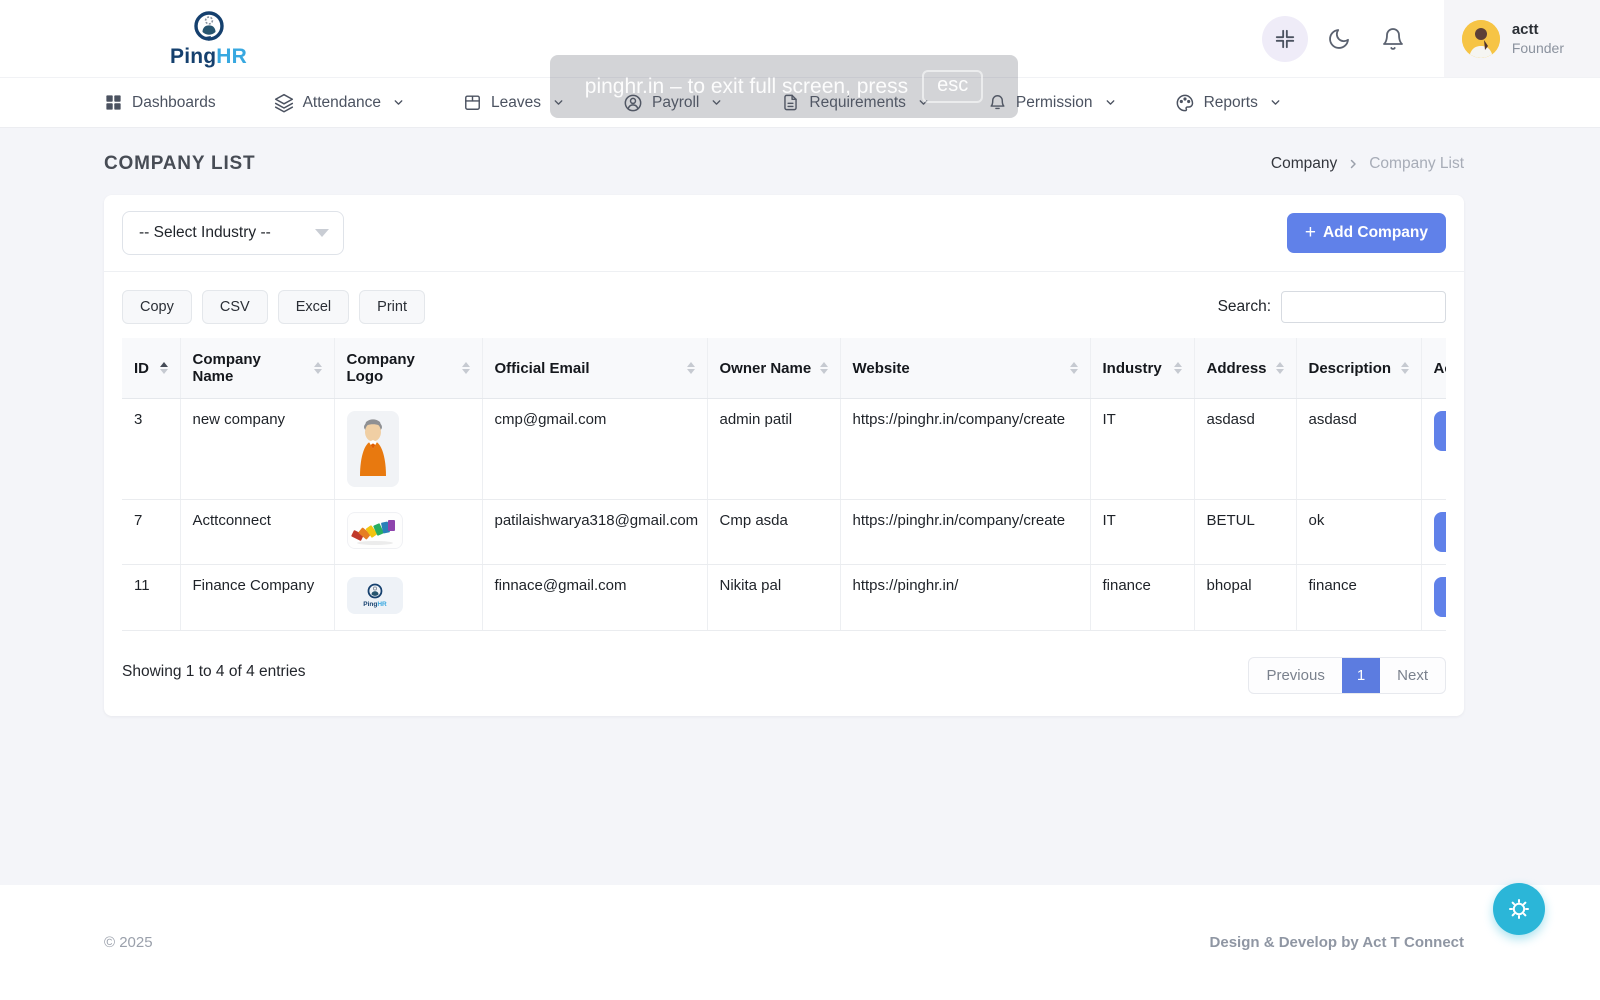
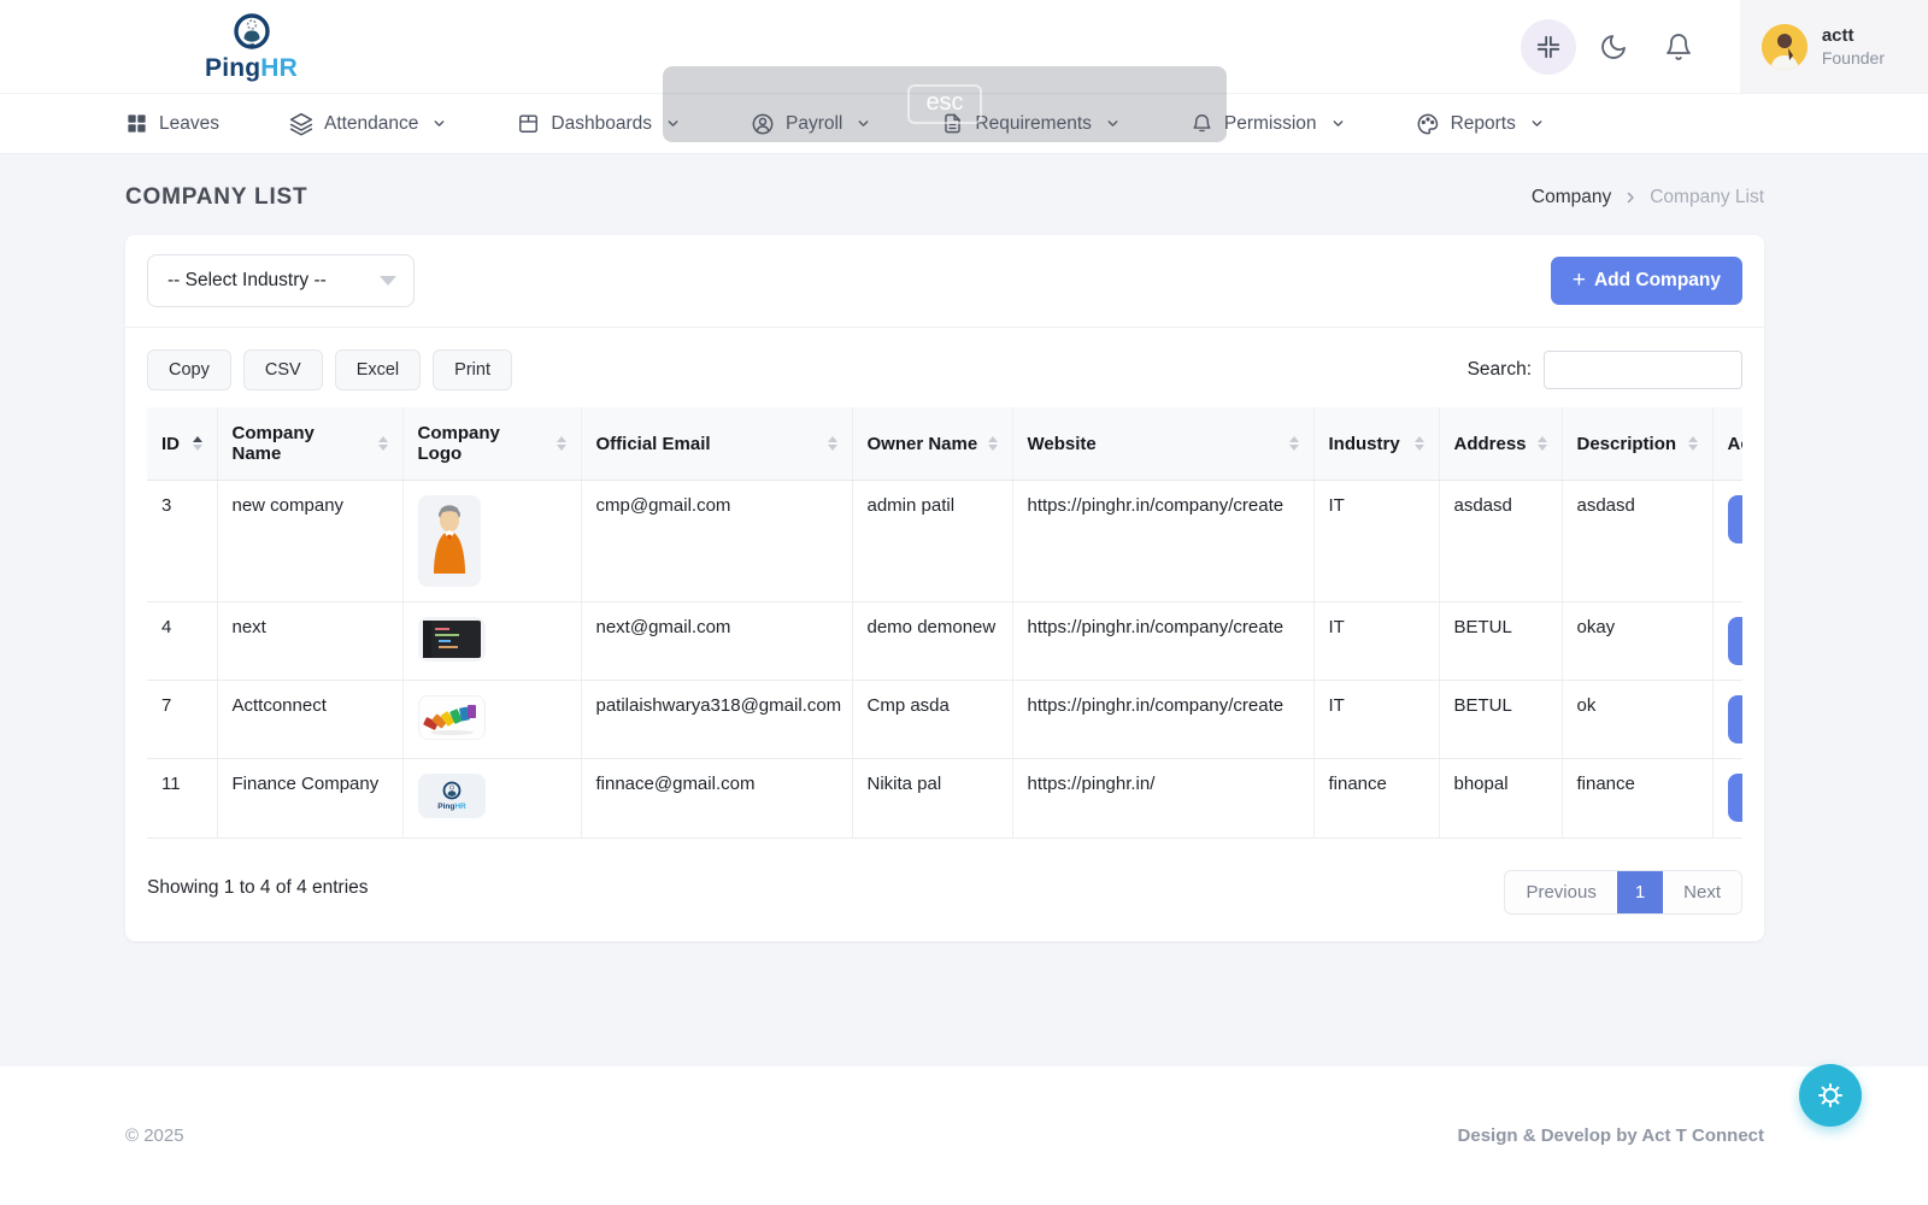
  PingHR
  actt
  Founder
- Dashboards
+ Leaves
  Attendance
- Leaves
+ Dashboards
  Payroll
  Requirements
  Permission
  Reports
- pinghr.in – to exit full screen, press
  esc
  COMPANY LIST
  Company
  Company List
  -- Select Industry --
  +
  Add Company
  Copy
  CSV
  Excel
  Print
  Search:
  ID	Company Name	Company Logo	Official Email	Owner Name	Website	Industry	Address	Description	A
  3	new company		cmp@gmail.com	admin patil	https://pinghr.in/company/create	IT	asdasd	asdasd
+ 4	next		next@gmail.com	demo demonew	https://pinghr.in/company/create	IT	BETUL	okay
  7	Acttconnect		patilaishwarya318@gmail.com	Cmp asda	https://pinghr.in/company/create	IT	BETUL	ok
  11	Finance Company		finnace@gmail.com	Nikita pal	https://pinghr.in/	finance	bhopal	finance
  Showing 1 to 4 of 4 entries
  Previous
  1
  Next
  © 2025
  Design & Develop by Act T Connect
